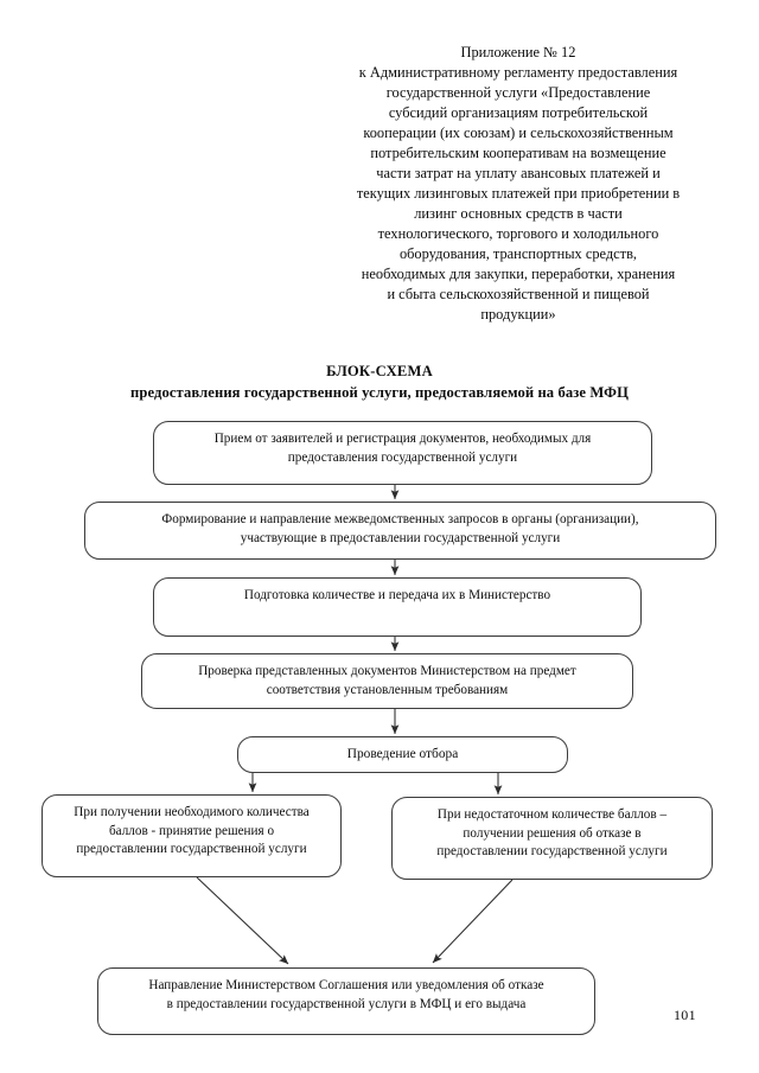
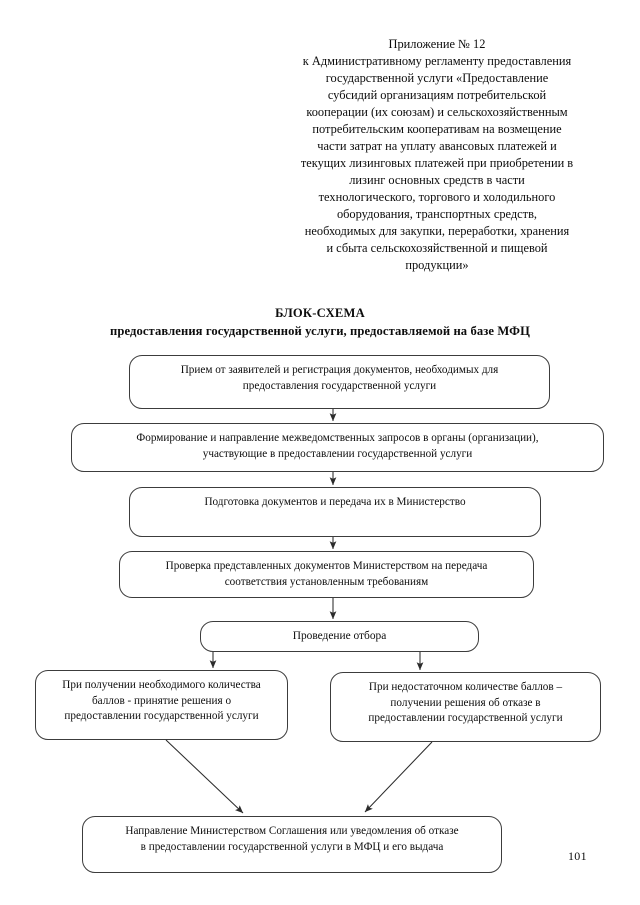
  Приложение № 12
  к Административному регламенту предоставления
  государственной услуги «Предоставление
  субсидий организациям потребительской
  кооперации (их союзам) и сельскохозяйственным
  потребительским кооперативам на возмещение
  части затрат на уплату авансовых платежей и
  текущих лизинговых платежей при приобретении в
  лизинг основных средств в части
  технологического, торгового и холодильного
  оборудования, транспортных средств,
  необходимых для закупки, переработки, хранения
  и сбыта сельскохозяйственной и пищевой
  продукции»
  БЛОК-СХЕМА
  предоставления государственной услуги, предоставляемой на базе МФЦ
  Прием от заявителей и регистрация документов, необходимых для
  предоставления государственной услуги
  Формирование и направление межведомственных запросов в органы (организации),
  участвующие в предоставлении государственной услуги
- Подготовка количестве и передача их в Министерство
+ Подготовка документов и передача их в Министерство
- Проверка представленных документов Министерством на предмет
+ Проверка представленных документов Министерством на передача
  соответствия установленным требованиям
  Проведение отбора
  При получении необходимого количества
  баллов - принятие решения о
  предоставлении государственной услуги
  При недостаточном количестве баллов –
  получении решения об отказе в
  предоставлении государственной услуги
  Направление Министерством Соглашения или уведомления об отказе
  в предоставлении государственной услуги в МФЦ и его выдача
  101
